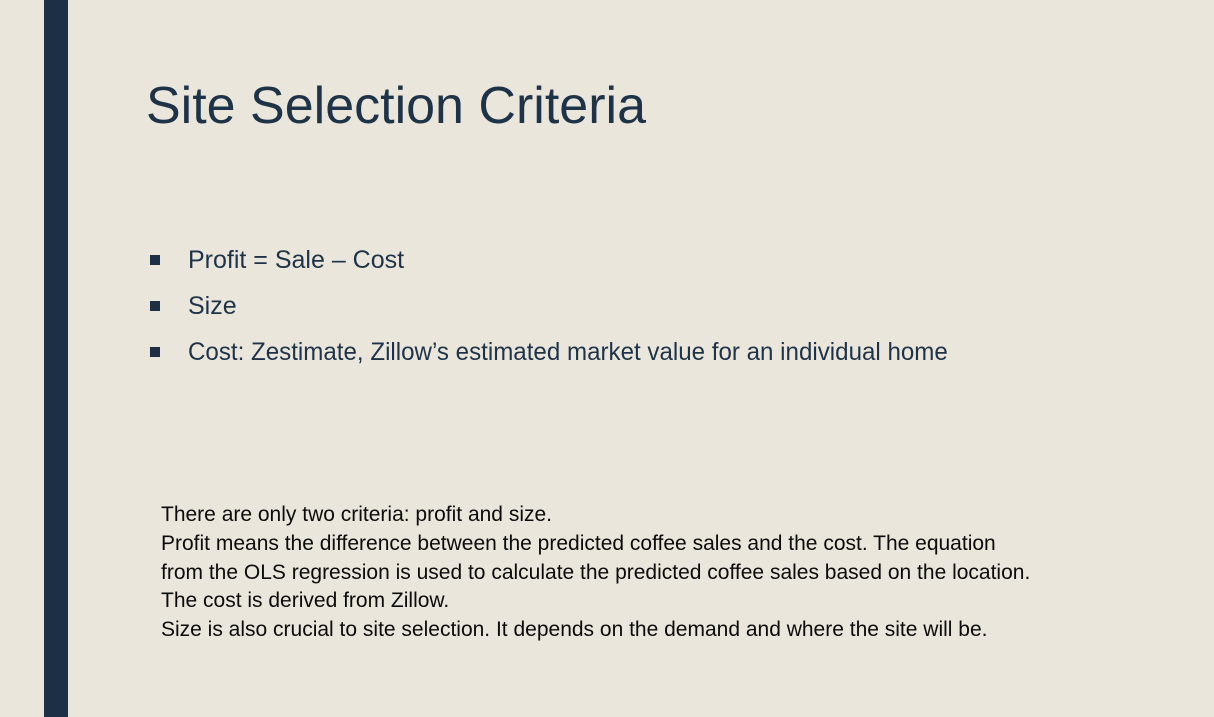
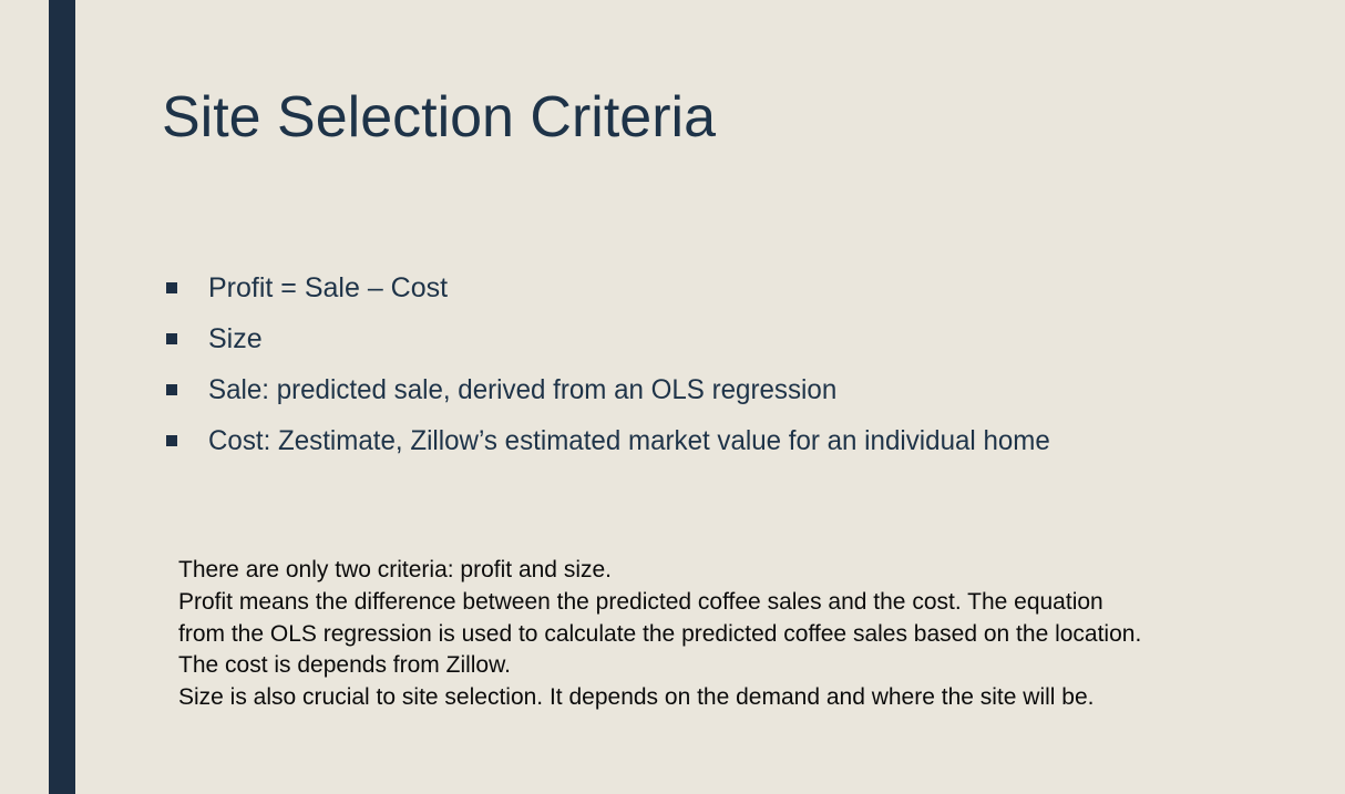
  Site Selection Criteria
  Profit = Sale – Cost
  Size
+ Sale: predicted sale, derived from an OLS regression
  Cost: Zestimate, Zillow’s estimated market value for an individual home
  There are only two criteria: profit and size.
  Profit means the difference between the predicted coffee sales and the cost. The equation
  from the OLS regression is used to calculate the predicted coffee sales based on the location.
- The cost is derived from Zillow.
+ The cost is depends from Zillow.
  Size is also crucial to site selection. It depends on the demand and where the site will be.
